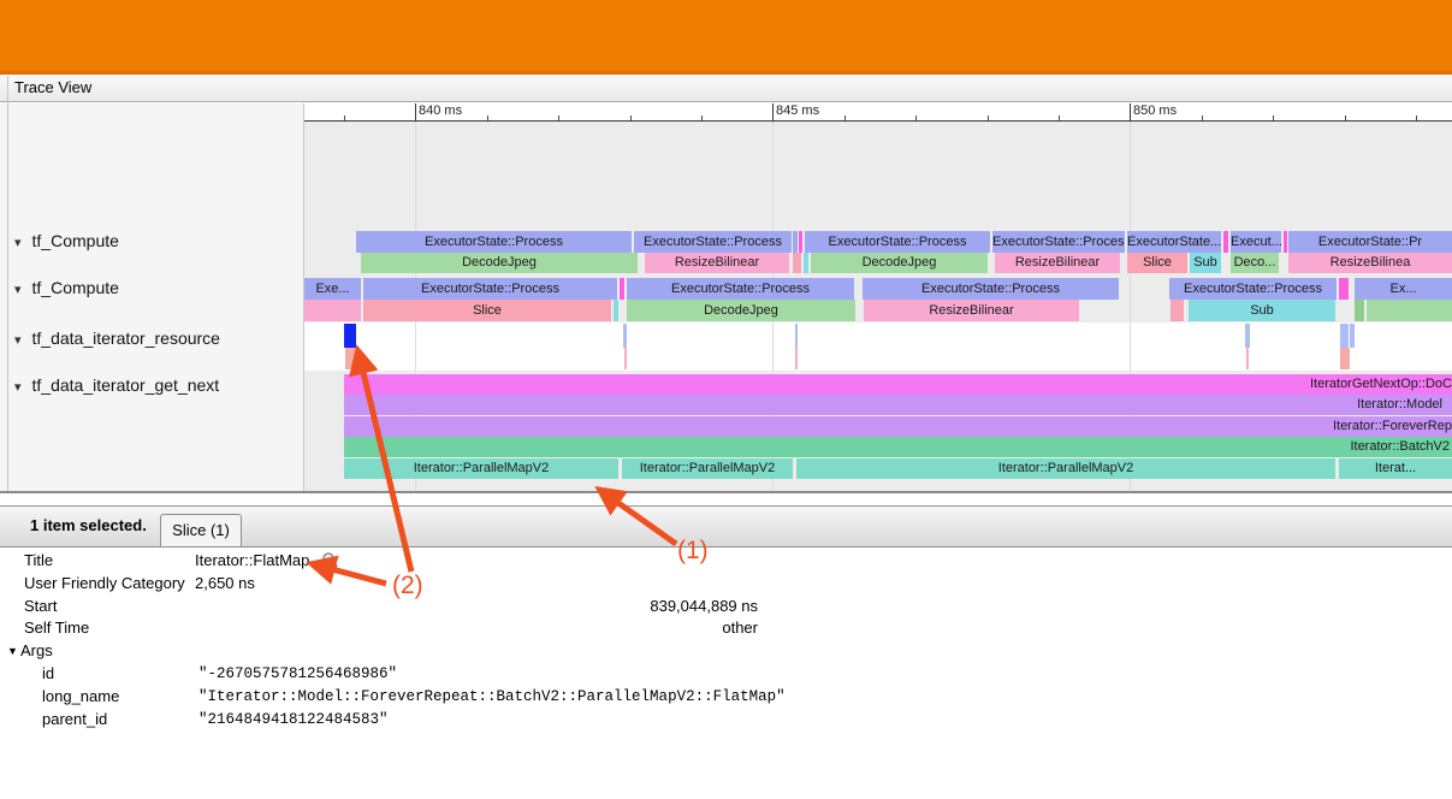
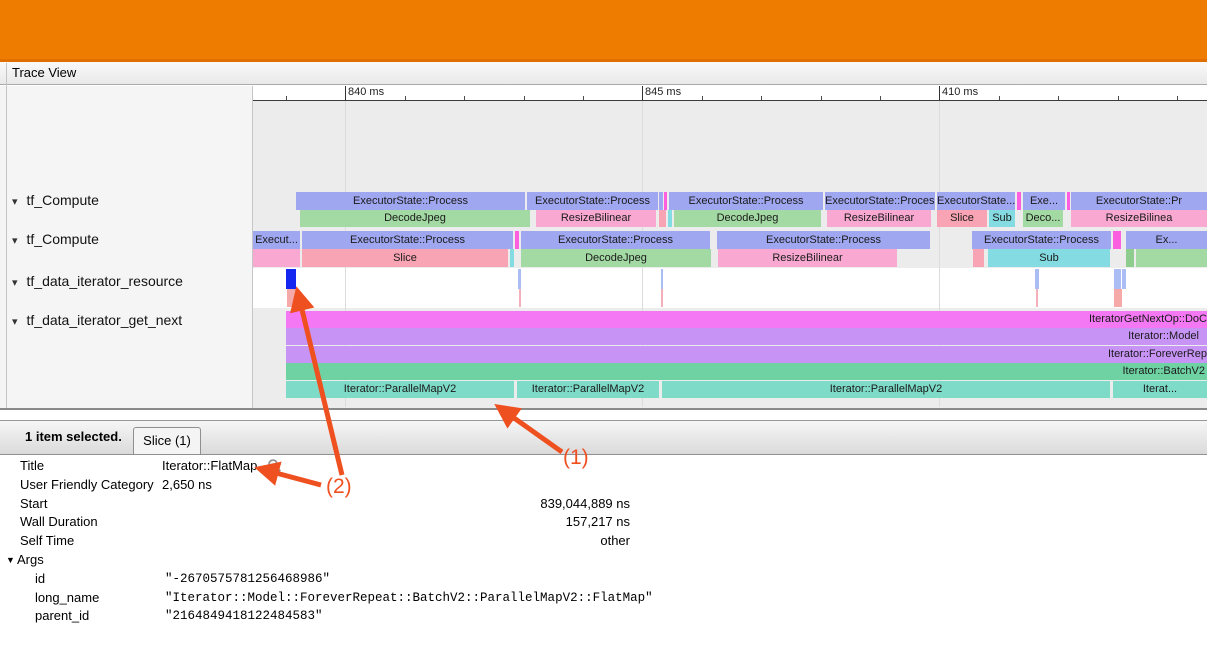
  Trace View
  840 ms
  845 ms
- 850 ms
+ 410 ms
  ExecutorState::Process
  ExecutorState::Process
  ExecutorState::Process
  ExecutorState::Proces
  ExecutorState...
- Execut...
+ Exe...
  ExecutorState::Pr
  DecodeJpeg
  ResizeBilinear
  DecodeJpeg
  ResizeBilinear
  Slice
  Sub
  Deco...
  ResizeBilinea
- Exe...
+ Execut...
  ExecutorState::Process
  ExecutorState::Process
  ExecutorState::Process
  ExecutorState::Process
  Ex...
  Slice
  DecodeJpeg
  ResizeBilinear
  Sub
  IteratorGetNextOp::DoC
  Iterator::Model
  Iterator::ForeverRep
  Iterator::BatchV2
  Iterator::ParallelMapV2
  Iterator::ParallelMapV2
  Iterator::ParallelMapV2
  Iterat...
  ▾ tf_Compute
  ▾ tf_Compute
  ▾ tf_data_iterator_resource
  ▾ tf_data_iterator_get_next
  1 item selected.
  Slice (1)
  Title
  Iterator::FlatMap
  User Friendly Category
  2,650 ns
  Start
  839,044,889 ns
+ Wall Duration
+ 157,217 ns
  Self Time
  other
  ▼
  Args
  id
  "-2670575781256468986"
  long_name
  "Iterator::Model::ForeverRepeat::BatchV2::ParallelMapV2::FlatMap"
  parent_id
  "2164849418122484583"
  (1)
  (2)
